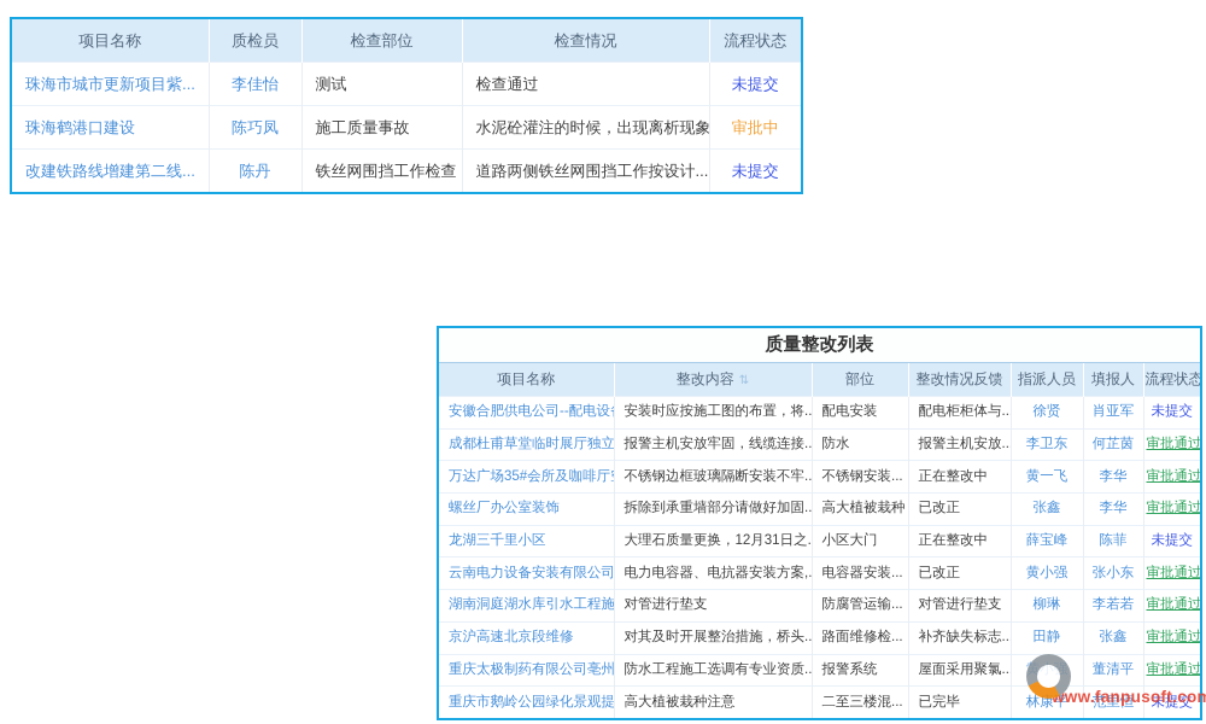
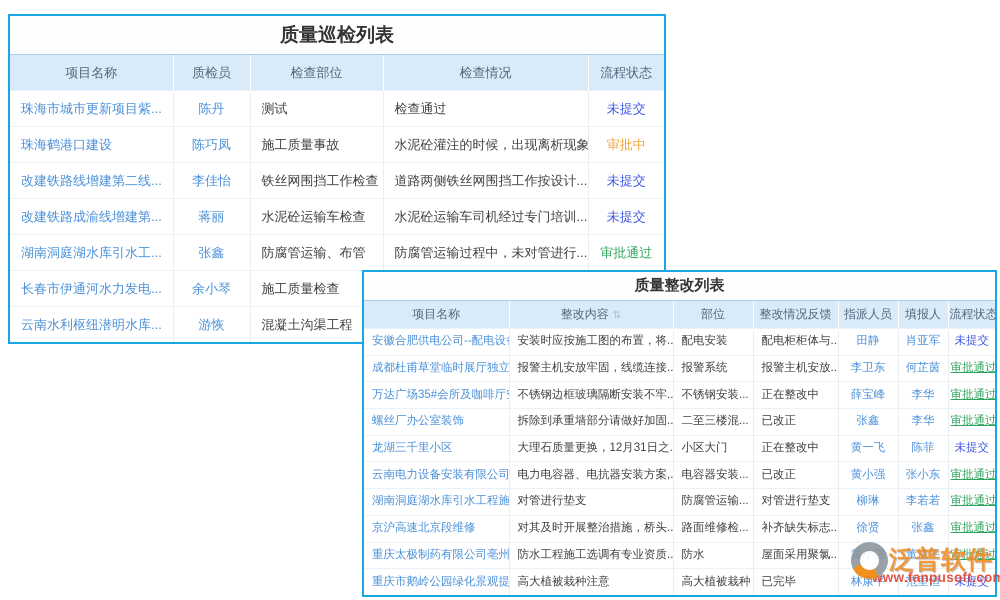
+ 质量巡检列表
  项目名称	质检员	检查部位	检查情况	流程状态
- 珠海市城市更新项目紫...	李佳怡	测试	检查通过	未提交
+ 珠海市城市更新项目紫...	陈丹	测试	检查通过	未提交
  珠海鹤港口建设	陈巧凤	施工质量事故	水泥砼灌注的时候，出现离析现象	审批中
- 改建铁路线增建第二线...	陈丹	铁丝网围挡工作检查	道路两侧铁丝网围挡工作按设计...	未提交
+ 改建铁路线增建第二线...	李佳怡	铁丝网围挡工作检查	道路两侧铁丝网围挡工作按设计...	未提交
+ 改建铁路成渝线增建第...	蒋丽	水泥砼运输车检查	水泥砼运输车司机经过专门培训...	未提交
+ 湖南洞庭湖水库引水工...	张鑫	防腐管运输、布管	防腐管运输过程中，未对管进行...	审批通过
+ 长春市伊通河水力发电...	余小琴	施工质量检查
+ 云南水利枢纽潜明水库...	游恢	混凝土沟渠工程
  质量整改列表
  项目名称	整改内容 ⇅	部位	整改情况反馈	指派人员	填报人	流程状态
- 安徽合肥供电公司--配电设	安装时应按施工图的布置，将..	配电安装	配电柜柜体与..	徐贤	肖亚军	未提交
+ 安徽合肥供电公司--配电设	安装时应按施工图的布置，将..	配电安装	配电柜柜体与..	田静	肖亚军	未提交
- 成都杜甫草堂临时展厅独立	报警主机安放牢固，线缆连接..	防水	报警主机安放..	李卫东	何芷茵	审批通过
+ 成都杜甫草堂临时展厅独立	报警主机安放牢固，线缆连接..	报警系统	报警主机安放..	李卫东	何芷茵	审批通过
- 万达广场35#会所及咖啡厅	不锈钢边框玻璃隔断安装不牢..	不锈钢安装...	正在整改中	黄一飞	李华	审批通过
+ 万达广场35#会所及咖啡厅	不锈钢边框玻璃隔断安装不牢..	不锈钢安装...	正在整改中	薛宝峰	李华	审批通过
- 螺丝厂办公室装饰	拆除到承重墙部分请做好加固..	高大植被栽种	已改正	张鑫	李华	审批通过
+ 螺丝厂办公室装饰	拆除到承重墙部分请做好加固..	二至三楼混...	已改正	张鑫	李华	审批通过
- 龙湖三千里小区	大理石质量更换，12月31日之.	小区大门	正在整改中	薛宝峰	陈菲	未提交
+ 龙湖三千里小区	大理石质量更换，12月31日之.	小区大门	正在整改中	黄一飞	陈菲	未提交
  云南电力设备安装有限公司	电力电容器、电抗器安装方案,.	电容器安装...	已改正	黄小强	张小东	审批通过
  湖南洞庭湖水库引水工程施	对管进行垫支	防腐管运输...	对管进行垫支	柳琳	李若若	审批通过
- 京沪高速北京段维修	对其及时开展整治措施，桥头..	路面维修检...	补齐缺失标志..	田静	张鑫	审批通过
+ 京沪高速北京段维修	对其及时开展整治措施，桥头..	路面维修检...	补齐缺失标志..	徐贤	张鑫	审批通过
- 重庆太极制药有限公司亳州	防水工程施工选调有专业资质..	报警系统	屋面采用聚氯..	黄小强	董清平	审批通过
+ 重庆太极制药有限公司亳州	防水工程施工选调有专业资质..	防水	屋面采用聚氯..	黄小强	董清平	审批通过
- 重庆市鹅岭公园绿化景观提	高大植被栽种注意	二至三楼混...	已完毕	林康平	范里恒	未提交
+ 重庆市鹅岭公园绿化景观提	高大植被栽种注意	高大植被栽种	已完毕	林康平	范里恒	未提交
+ 泛普软件
  www.fanpusoft.com
